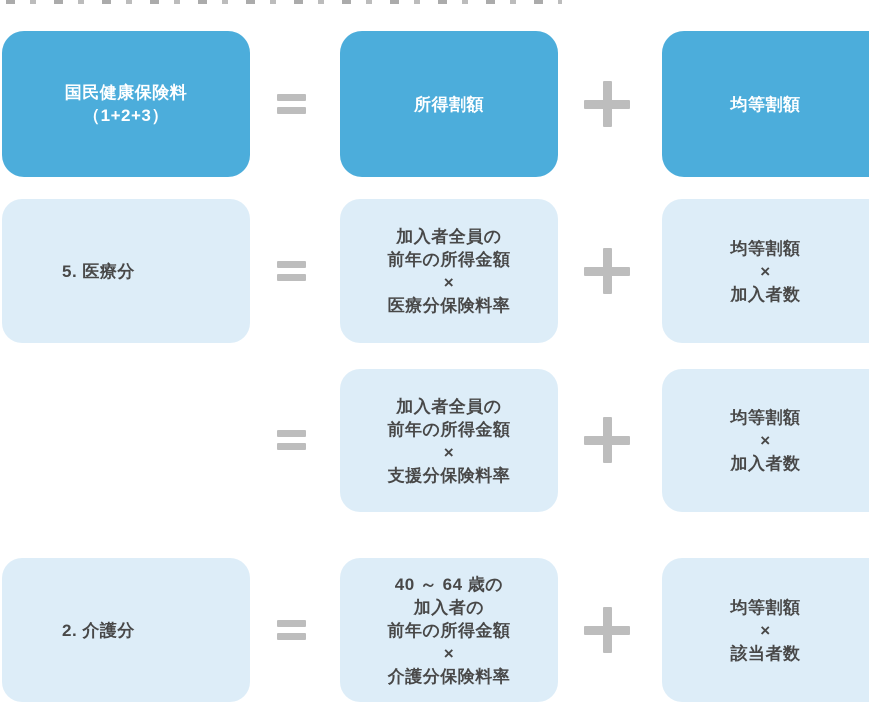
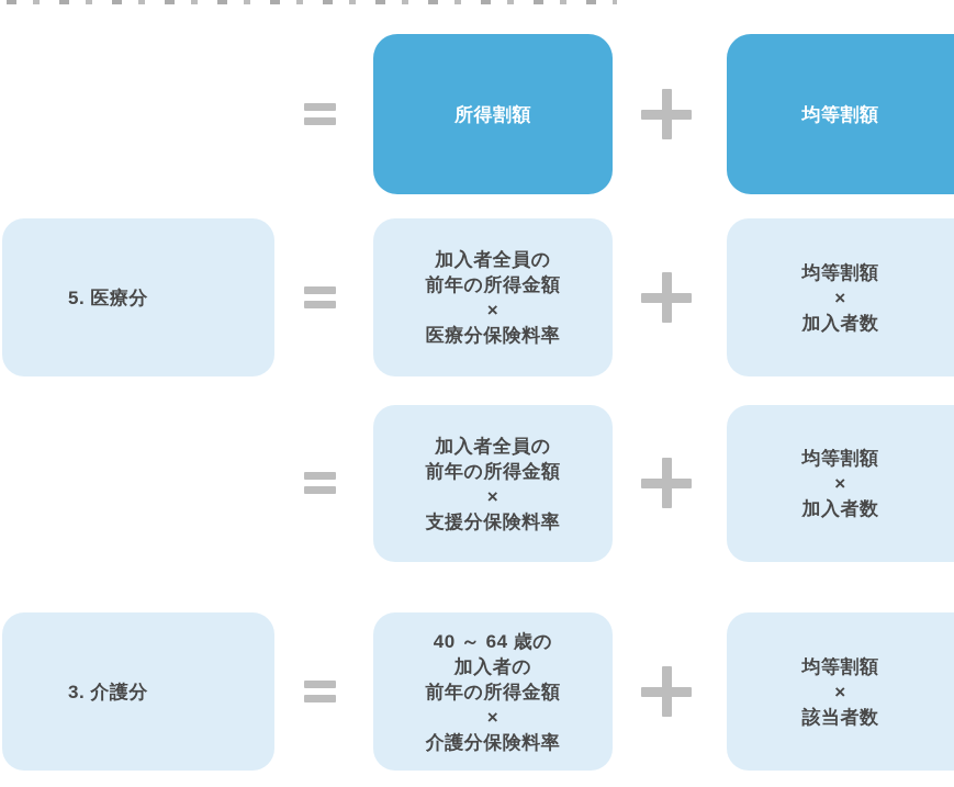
- 国民健康保険料
- （1+2+3）
  所得割額
  均等割額
  5. 医療分
  加入者全員の
  前年の所得金額
  ×
  医療分保険料率
  均等割額
  ×
  加入者数
  加入者全員の
  前年の所得金額
  ×
  支援分保険料率
  均等割額
  ×
  加入者数
- 2. 介護分
+ 3. 介護分
  40 ～ 64 歳の
  加入者の
  前年の所得金額
  ×
  介護分保険料率
  均等割額
  ×
  該当者数
